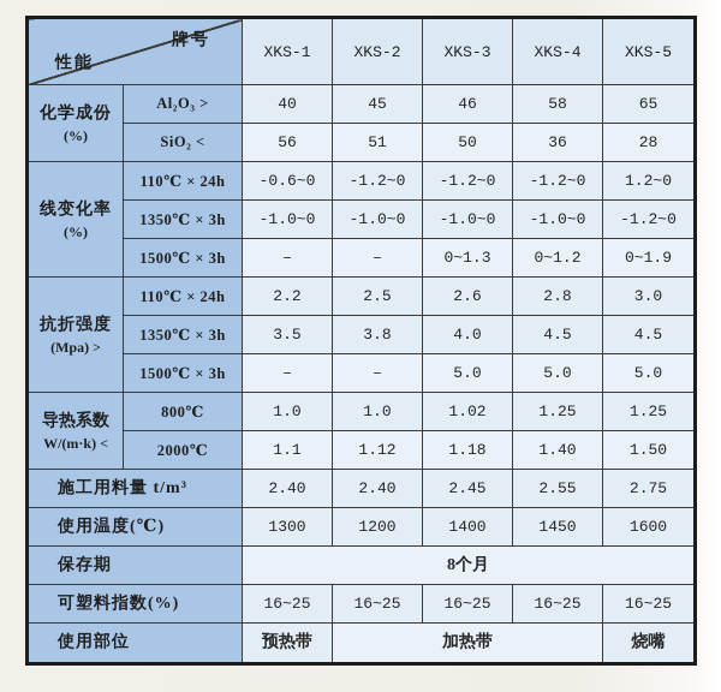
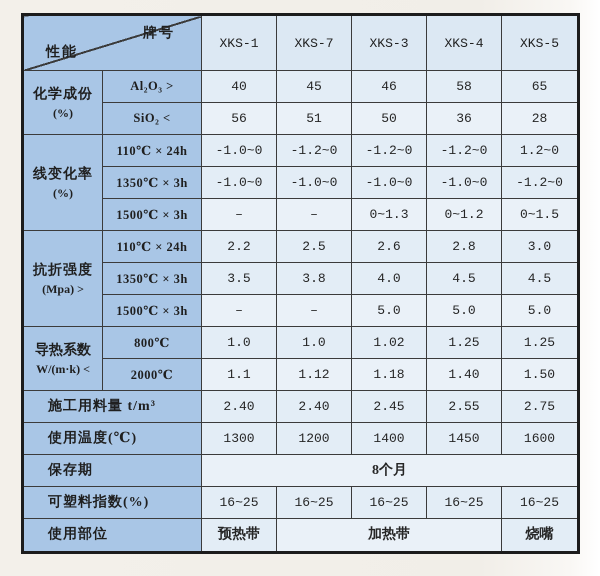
- 牌号 性能	XKS-1	XKS-2	XKS-3	XKS-4	XKS-5
+ 牌号 性能	XKS-1	XKS-7	XKS-3	XKS-4	XKS-5
  化学成份 (%)	Al₂O₃ >	40	45	46	58	65
  SiO₂ <	56	51	50	36	28
- 线变化率 (%)	110℃ × 24h	-0.6~0	-1.2~0	-1.2~0	-1.2~0	1.2~0
+ 线变化率 (%)	110℃ × 24h	-1.0~0	-1.2~0	-1.2~0	-1.2~0	1.2~0
  1350℃ × 3h	-1.0~0	-1.0~0	-1.0~0	-1.0~0	-1.2~0
- 1500℃ × 3h	–	–	0~1.3	0~1.2	0~1.9
+ 1500℃ × 3h	–	–	0~1.3	0~1.2	0~1.5
  抗折强度 (Mpa) >	110℃ × 24h	2.2	2.5	2.6	2.8	3.0
  1350℃ × 3h	3.5	3.8	4.0	4.5	4.5
  1500℃ × 3h	–	–	5.0	5.0	5.0
  导热系数 W/(m·k) <	800℃	1.0	1.0	1.02	1.25	1.25
  2000℃	1.1	1.12	1.18	1.40	1.50
  施工用料量 t/m³	2.40	2.40	2.45	2.55	2.75
  使用温度(℃)	1300	1200	1400	1450	1600
  保存期	8个月
  可塑料指数(%)	16~25	16~25	16~25	16~25	16~25
  使用部位	预热带	加热带	烧嘴
